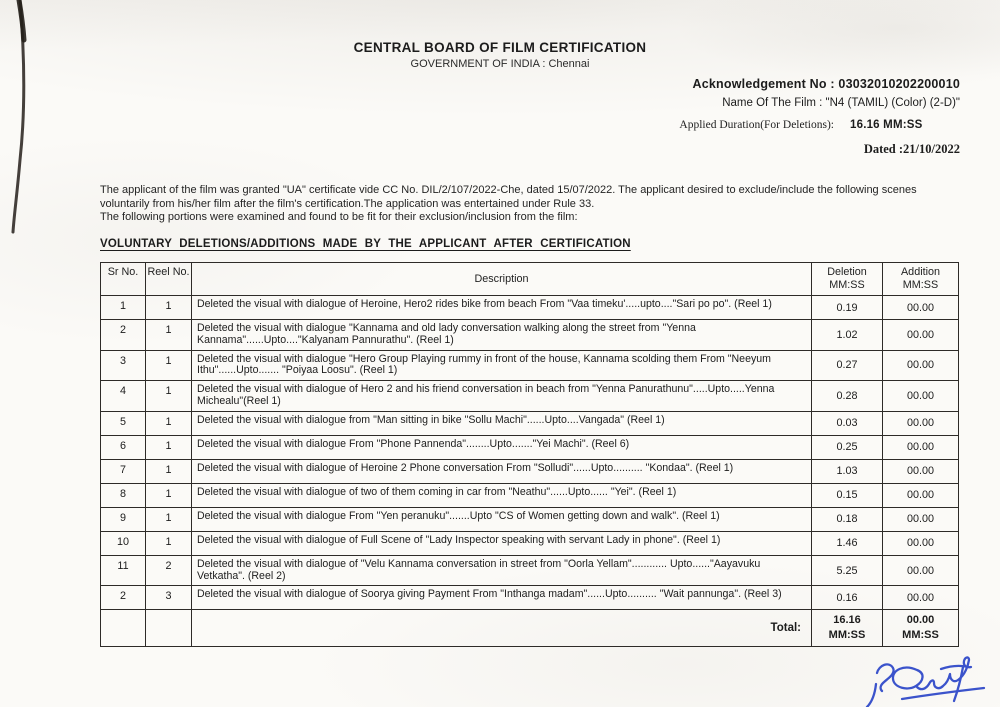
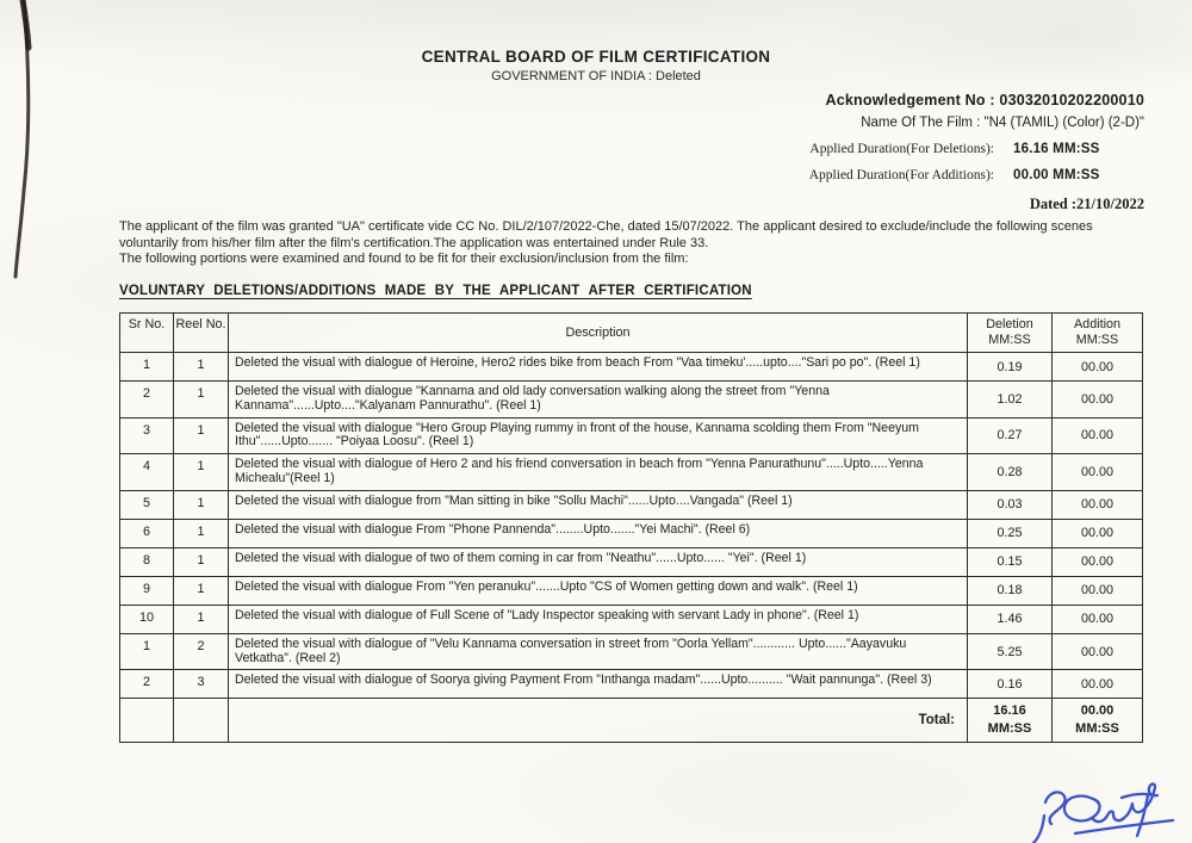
  CENTRAL BOARD OF FILM CERTIFICATION
- GOVERNMENT OF INDIA : Chennai
+ GOVERNMENT OF INDIA : Deleted
  Acknowledgement No : 03032010202200010
  Name Of The Film : "N4 (TAMIL) (Color) (2-D)"
  Applied Duration(For Deletions):
  16.16 MM:SS
+ Applied Duration(For Additions):
+ 00.00 MM:SS
  Dated :21/10/2022
  The applicant of the film was granted "UA" certificate vide CC No. DIL/2/107/2022-Che, dated 15/07/2022. The applicant desired to exclude/include the following scenes voluntarily from his/her film after the film's certification.The application was entertained under Rule 33.
  The following portions were examined and found to be fit for their exclusion/inclusion from the film:
  VOLUNTARY DELETIONS/ADDITIONS MADE BY THE APPLICANT AFTER CERTIFICATION
  Sr No.	Reel No.	Description	Deletion MM:SS	Addition MM:SS
  1	1	Deleted the visual with dialogue of Heroine, Hero2 rides bike from beach From "Vaa timeku'.....upto...."Sari po po". (Reel 1)	0.19	00.00
  2	1	Deleted the visual with dialogue "Kannama and old lady conversation walking along the street from "Yenna Kannama"......Upto...."Kalyanam Pannurathu". (Reel 1)	1.02	00.00
  3	1	Deleted the visual with dialogue "Hero Group Playing rummy in front of the house, Kannama scolding them From "Neeyum Ithu"......Upto....... "Poiyaa Loosu". (Reel 1)	0.27	00.00
  4	1	Deleted the visual with dialogue of Hero 2 and his friend conversation in beach from "Yenna Panurathunu".....Upto.....Yenna Michealu"(Reel 1)	0.28	00.00
  5	1	Deleted the visual with dialogue from "Man sitting in bike "Sollu Machi"......Upto....Vangada" (Reel 1)	0.03	00.00
  6	1	Deleted the visual with dialogue From "Phone Pannenda"........Upto......."Yei Machi". (Reel 6)	0.25	00.00
- 7	1	Deleted the visual with dialogue of Heroine 2 Phone conversation From "Solludi"......Upto.......... "Kondaa". (Reel 1)	1.03	00.00
  8	1	Deleted the visual with dialogue of two of them coming in car from "Neathu"......Upto...... "Yei". (Reel 1)	0.15	00.00
  9	1	Deleted the visual with dialogue From "Yen peranuku".......Upto "CS of Women getting down and walk". (Reel 1)	0.18	00.00
  10	1	Deleted the visual with dialogue of Full Scene of "Lady Inspector speaking with servant Lady in phone". (Reel 1)	1.46	00.00
- 11	2	Deleted the visual with dialogue of "Velu Kannama conversation in street from "Oorla Yellam"............ Upto......"Aayavuku Vetkatha". (Reel 2)	5.25	00.00
+ 1	2	Deleted the visual with dialogue of "Velu Kannama conversation in street from "Oorla Yellam"............ Upto......"Aayavuku Vetkatha". (Reel 2)	5.25	00.00
  2	3	Deleted the visual with dialogue of Soorya giving Payment From "Inthanga madam"......Upto.......... "Wait pannunga". (Reel 3)	0.16	00.00
  		Total:	16.16 MM:SS	00.00 MM:SS
